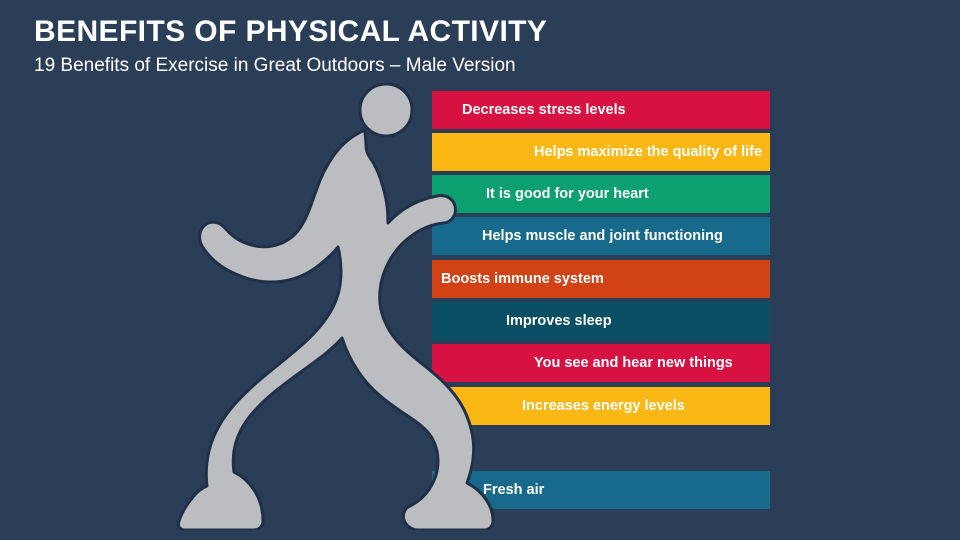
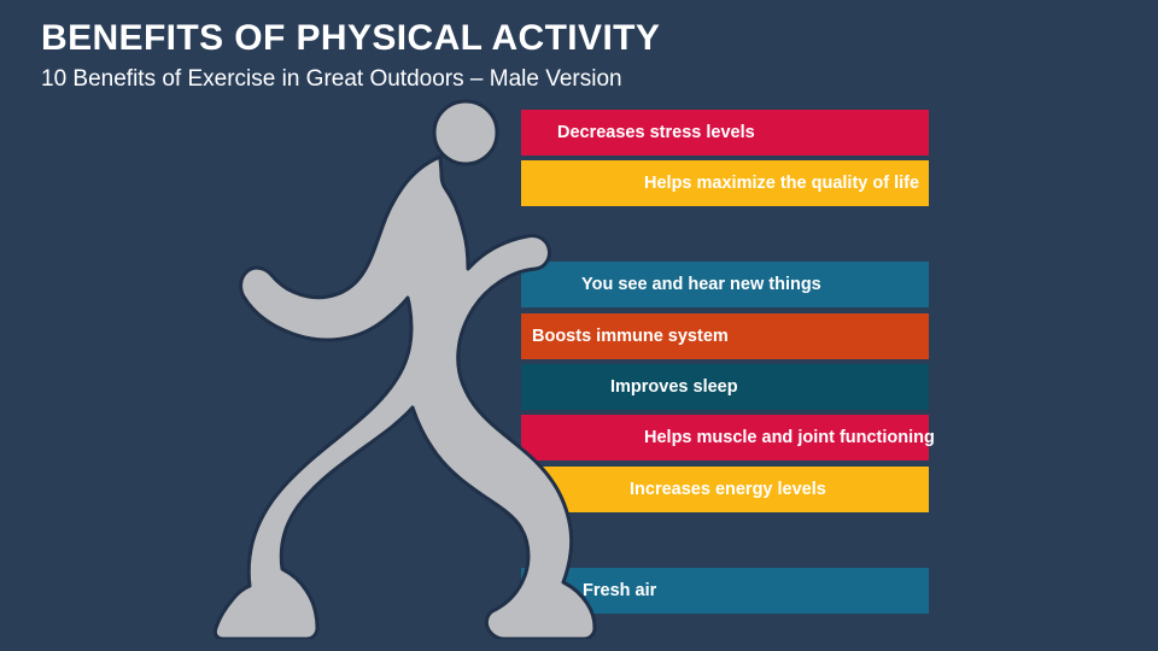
  BENEFITS OF PHYSICAL ACTIVITY
- 19 Benefits of Exercise in Great Outdoors – Male Version
+ 10 Benefits of Exercise in Great Outdoors – Male Version
  Decreases stress levels
  Helps maximize the quality of life
- It is good for your heart
- Helps muscle and joint functioning
+ You see and hear new things
  Boosts immune system
  Improves sleep
- You see and hear new things
+ Helps muscle and joint functioning
  Increases energy levels
  Fresh air
